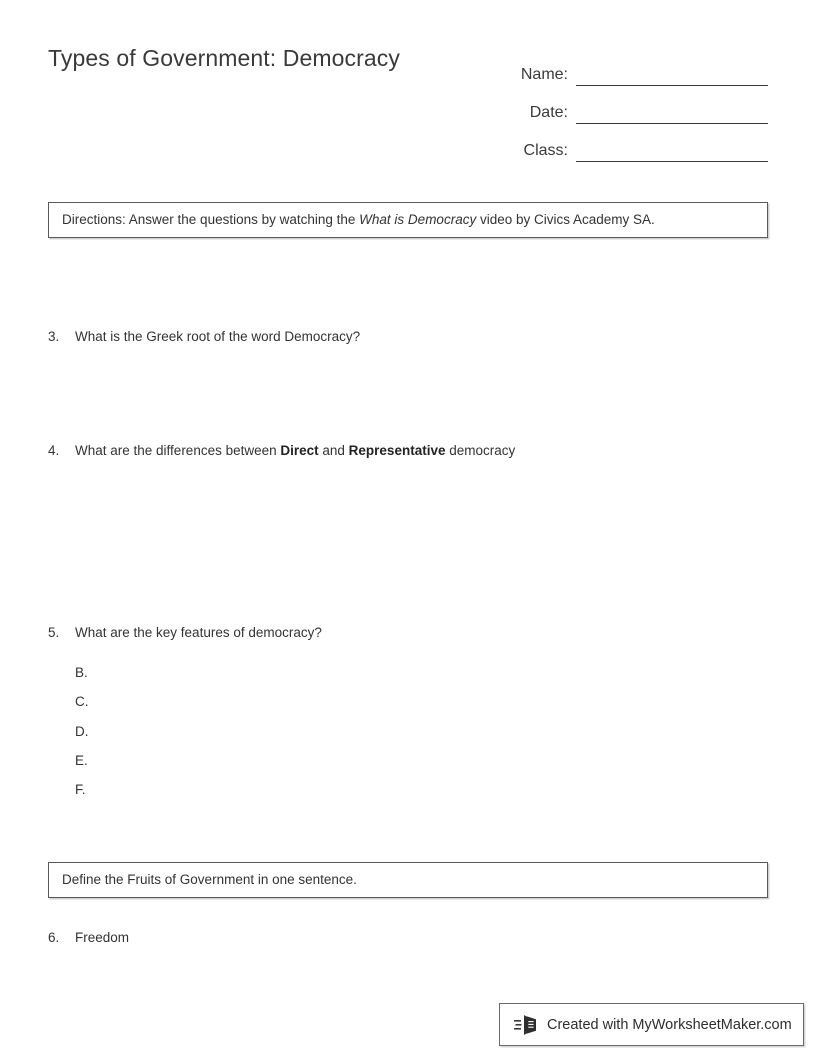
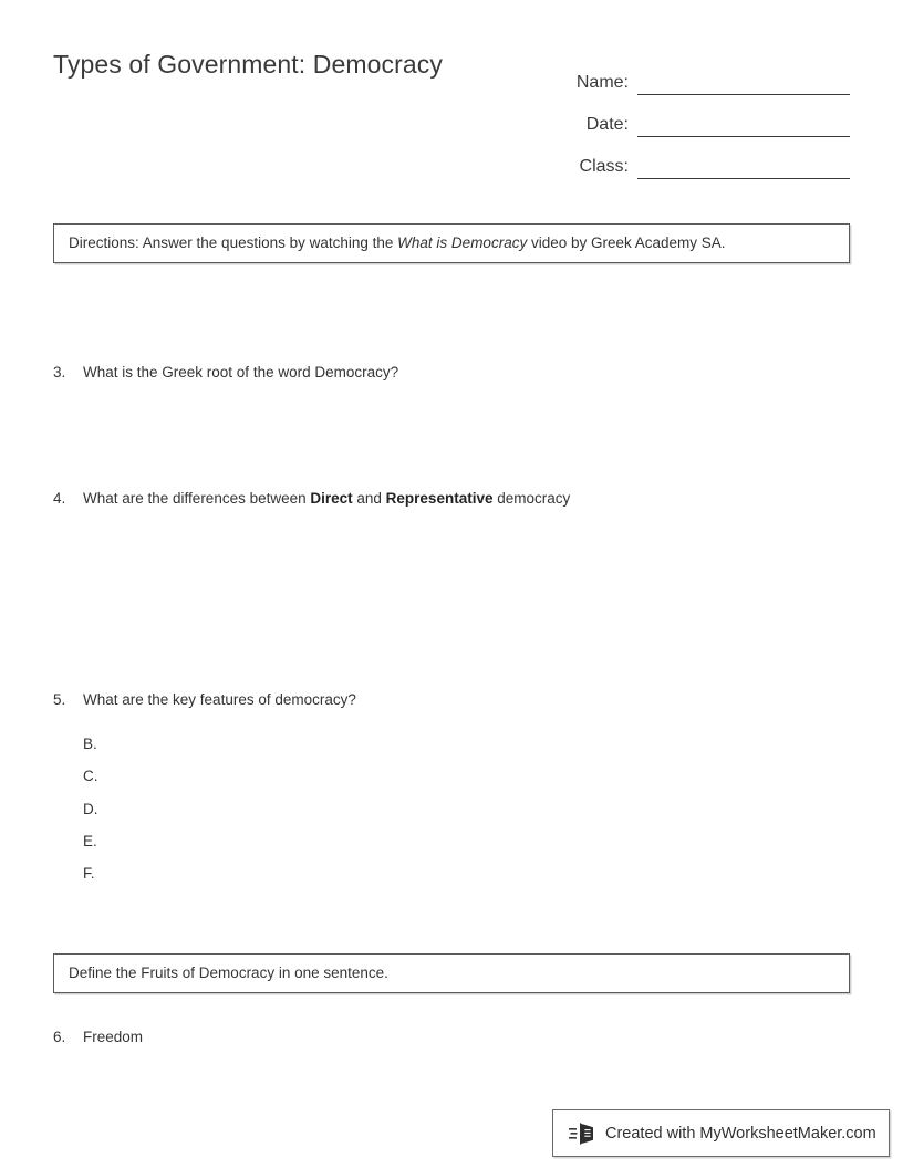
  Types of Government: Democracy
  Name:
  Date:
  Class:
- Directions: Answer the questions by watching the What is Democracy video by Civics Academy SA.
+ Directions: Answer the questions by watching the What is Democracy video by Greek Academy SA.
  3.
  What is the Greek root of the word Democracy?
  4.
  What are the differences between Direct and Representative democracy
  5.
  What are the key features of democracy?
  B.
  C.
  D.
  E.
  F.
- Define the Fruits of Government in one sentence.
+ Define the Fruits of Democracy in one sentence.
  6.
  Freedom
  Created with MyWorksheetMaker.com
